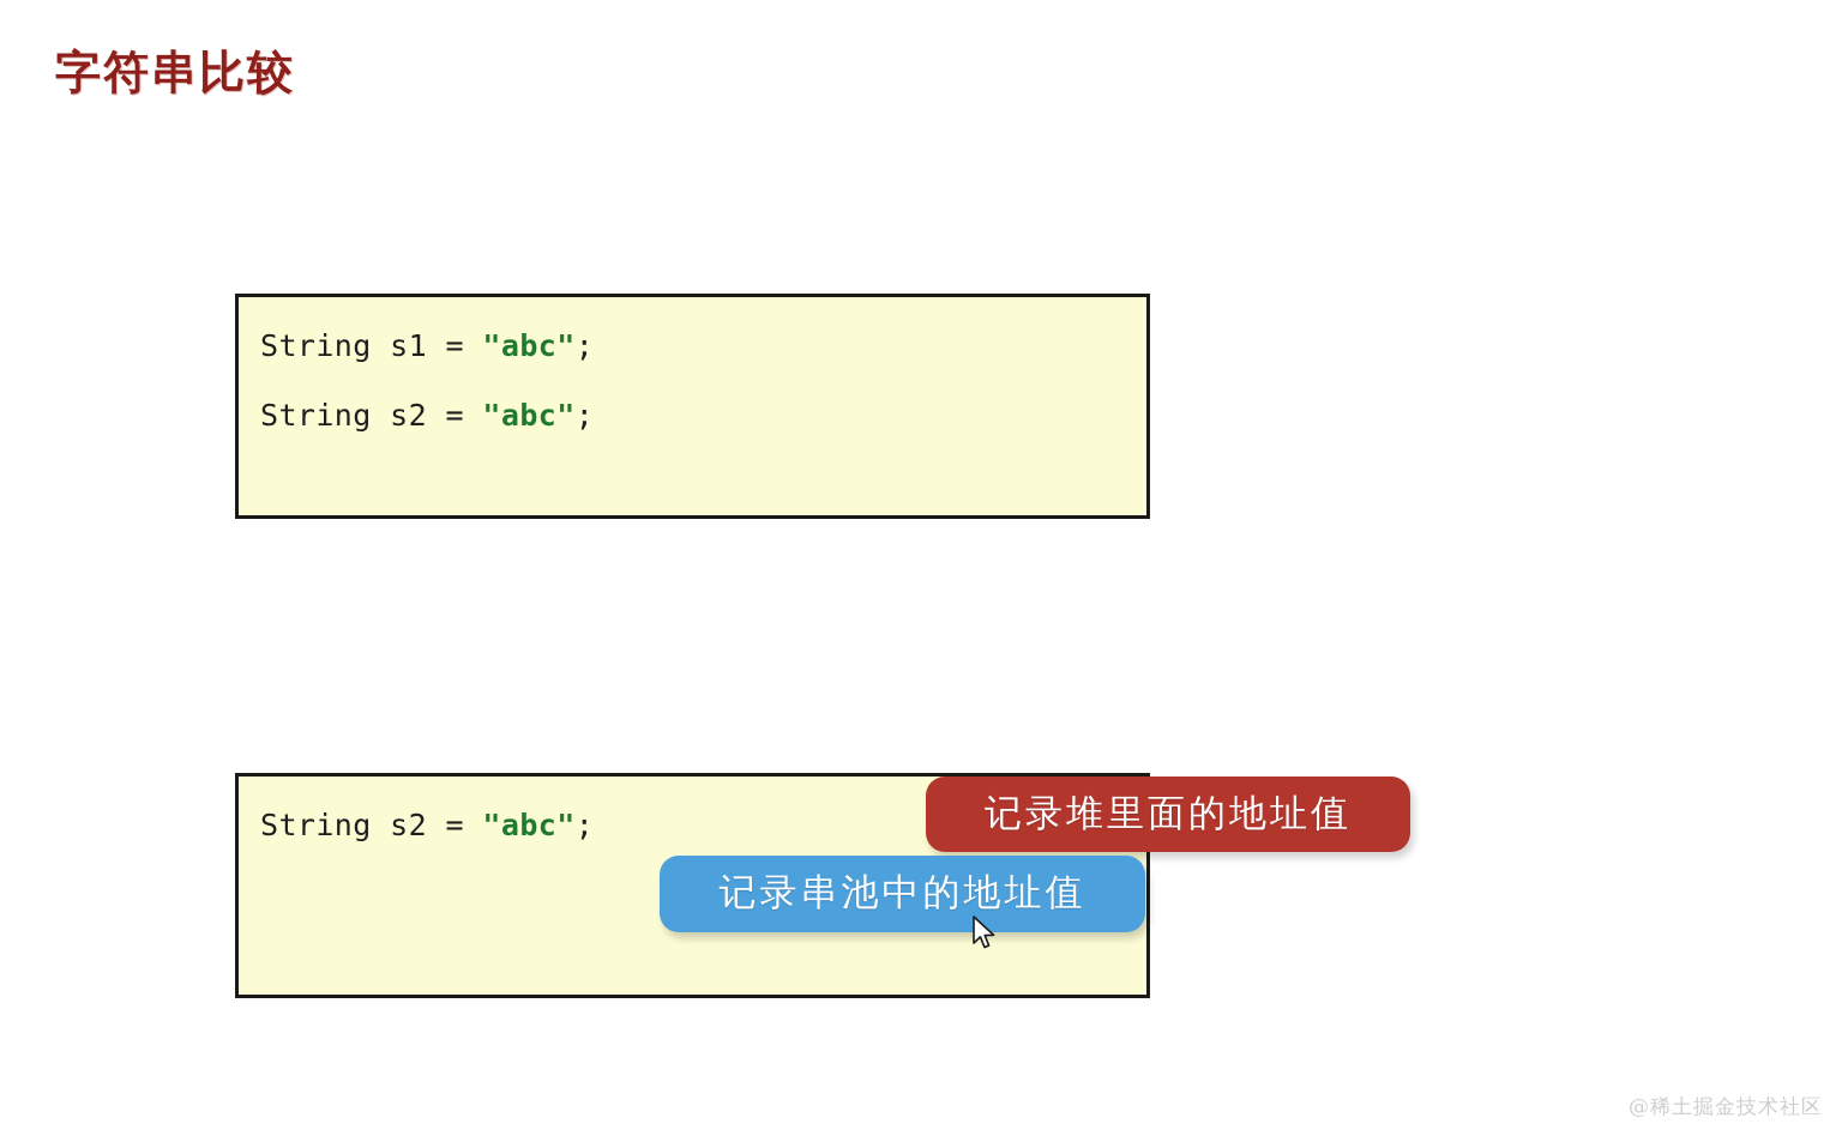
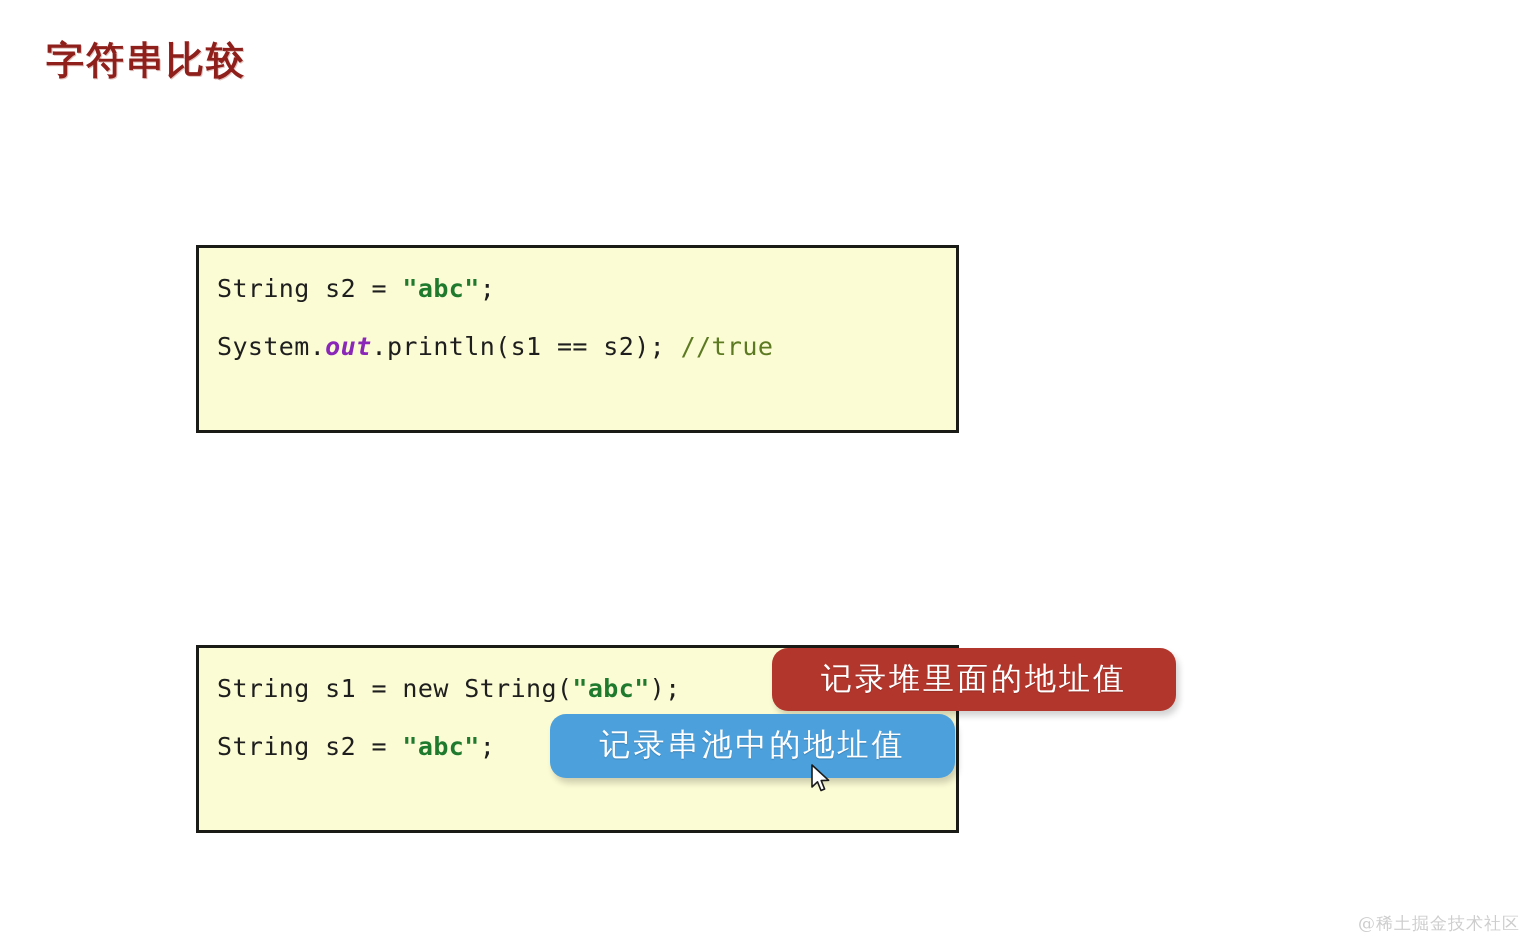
  字符串比较
- String s1 = "abc";
  String s2 = "abc";
+ System.out.println(s1 == s2); //true
+ String s1 = new String("abc");
  String s2 = "abc";
  记录堆里面的地址值
  记录串池中的地址值
  @稀土掘金技术社区
